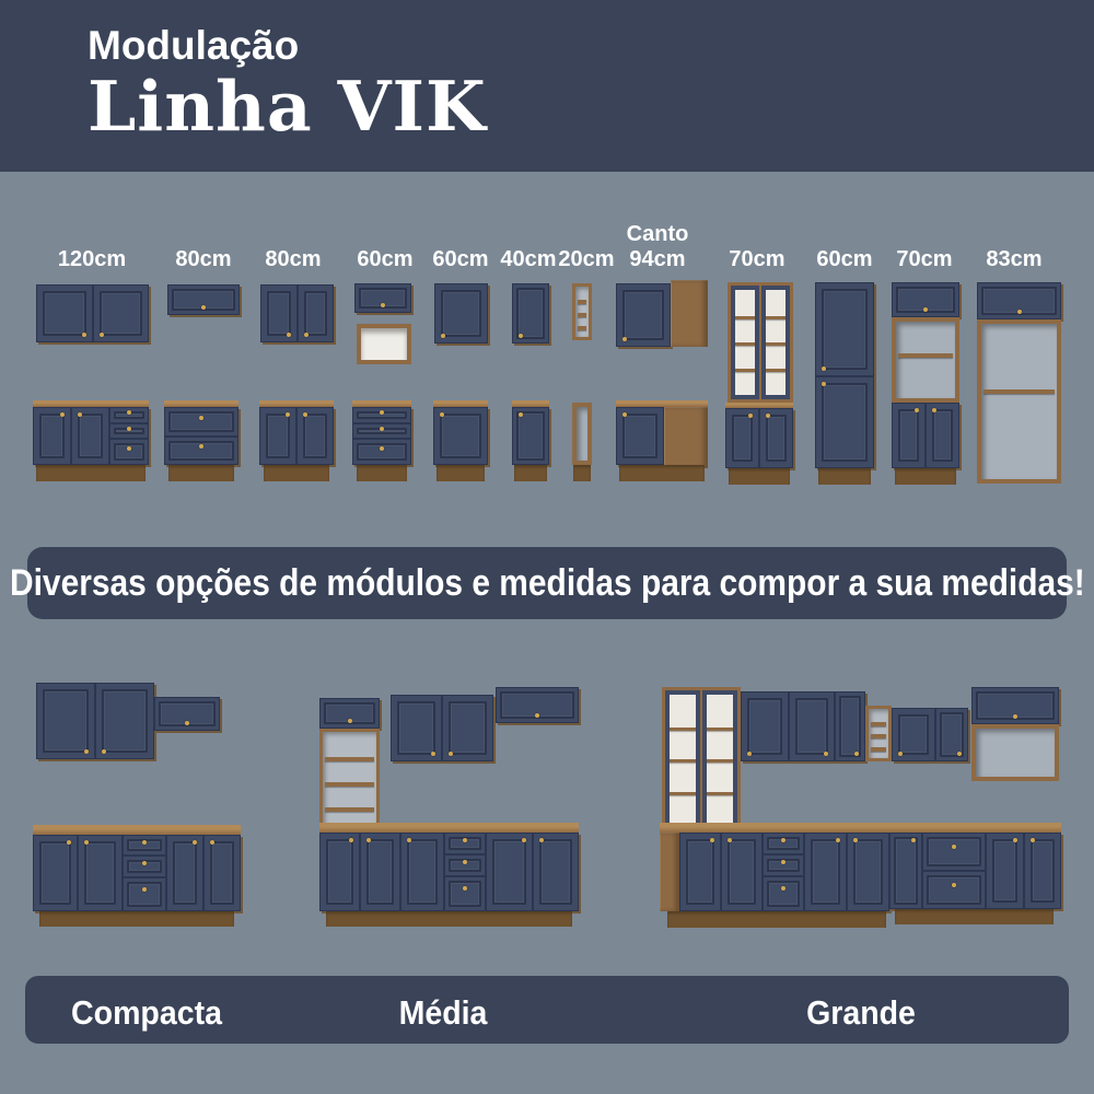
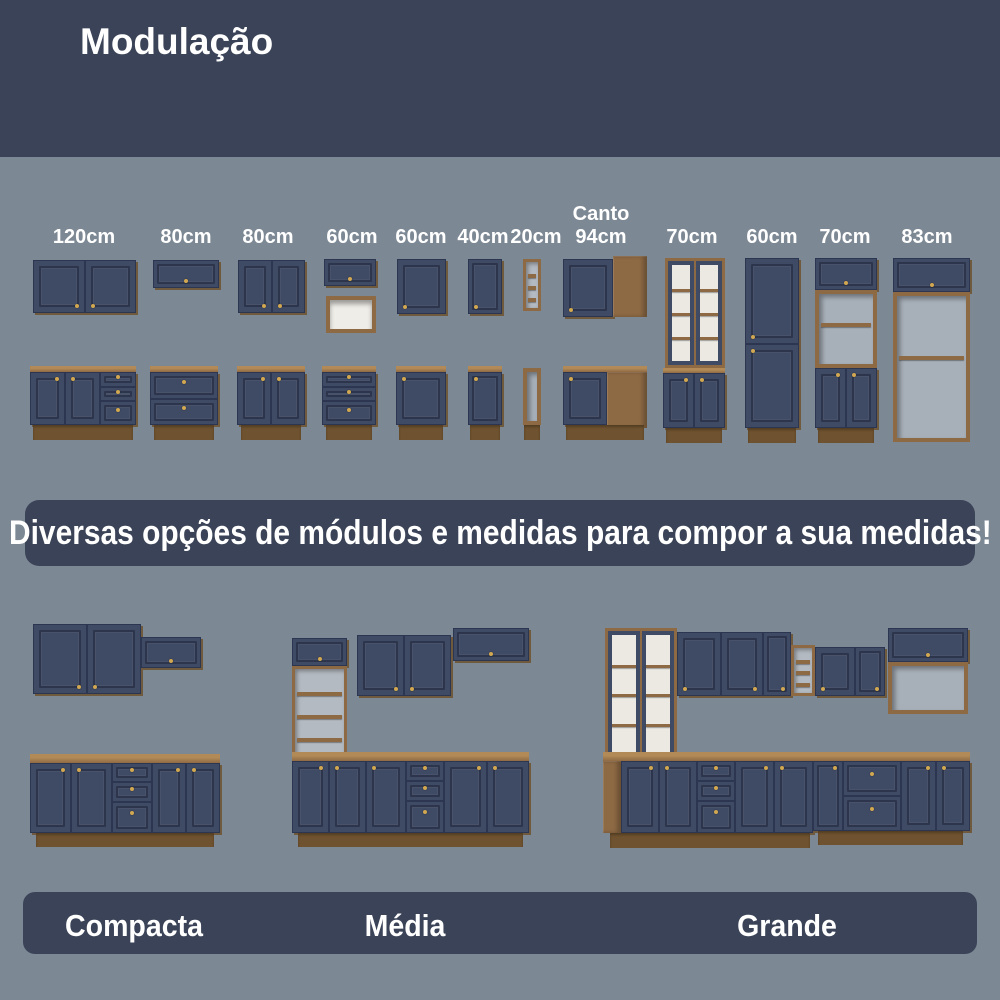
  Modulação
- Linha VIK
  120cm
  80cm
  80cm
  60cm
  60cm
  40cm
  20cm
  Canto
  94cm
  70cm
  60cm
  70cm
  83cm
  Diversas opções de módulos e medidas para compor a sua medidas!
  Compacta
  Média
  Grande
